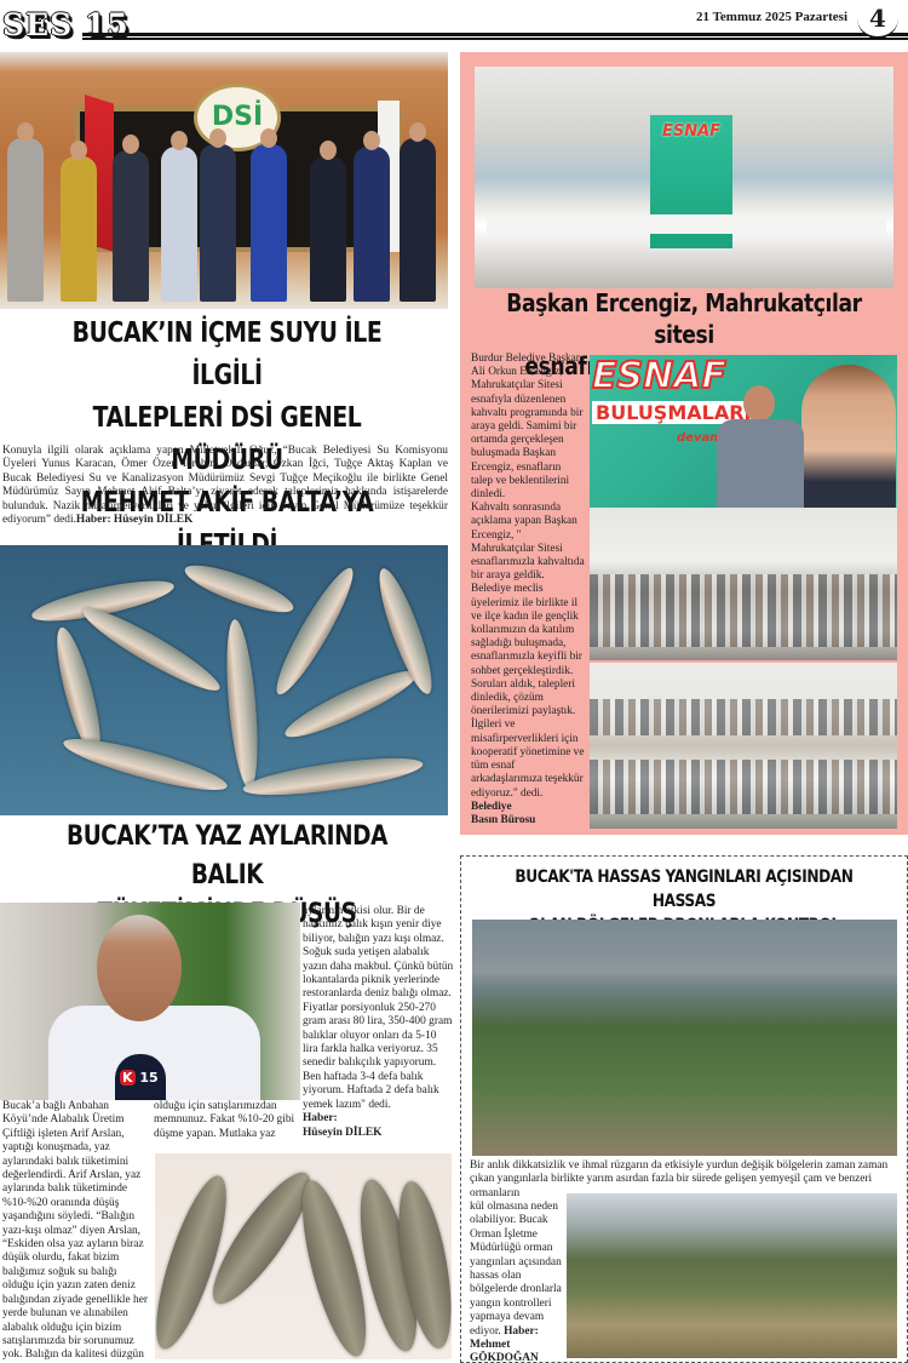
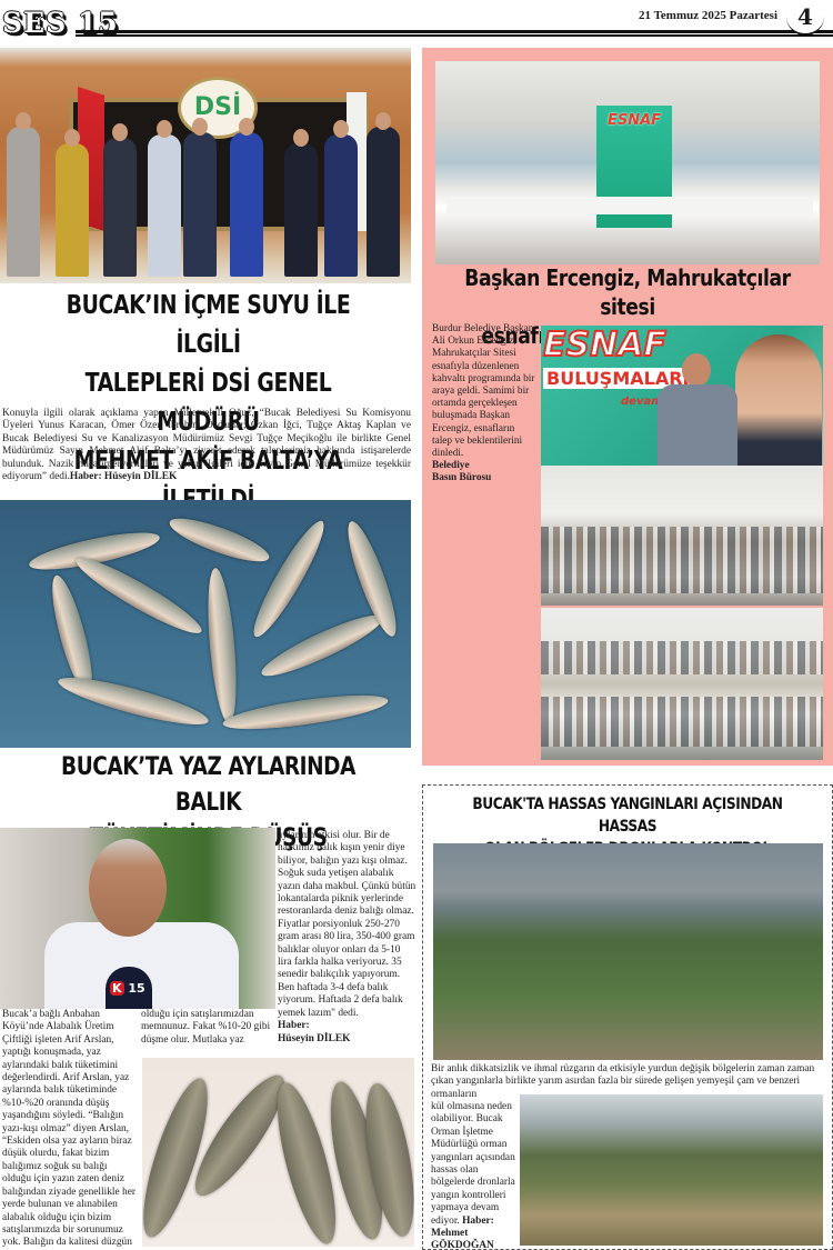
  SES 15
  21 Temmuz 2025 Pazartesi
  4
  DSİ
  BUCAK’IN İÇME SUYU İLE İLGİLİ
  TALEPLERİ DSİ GENEL MÜDÜRÜ
  Konuyla ilgili olarak açıklama yapan Milletvekili Oğuz, “Bucak Belediyesi Su Komisyonu Üyeleri Yunus Karacan, Ömer Özer, İbrahim Özdamar, Özkan İğci, Tuğçe Aktaş Kaplan ve Bucak Belediyesi Su ve Kanalizasyon Müdürümüz Sevgi Tuğçe Meçikoğlu ile birlikte Genel Müdürümüz Sayın Mehmet Akif Balta’yı ziyaret ederek taleplerimiz hakkında istişarelerde bulunduk. Nazik misafirperverlikleri ve yakın ilgileri için Sayın Genel Müdürümüze teşekkür ediyorum” dedi.Haber: Hüseyin DİLEK
  ESNAF
  Başkan Ercengiz, Mahrukatçılar sitesi
  Burdur Belediye Başkanı Ali Orkun Ercengiz, Mahrukatçılar Sitesi esnafıyla düzenlenen kahvaltı programında bir araya geldi. Samimi bir ortamda gerçekleşen buluşmada Başkan Ercengiz, esnafların talep ve beklentilerini dinledi.
- Kahvaltı sonrasında açıklama yapan Başkan Ercengiz, " Mahrukatçılar Sitesi esnaflarımızla kahvaltıda bir araya geldik. Belediye meclis üyelerimiz ile birlikte il ve ilçe kadın ile gençlik kollarımızın da katılım sağladığı buluşmada, esnaflarımızla keyifli bir sohbet gerçekleştirdik. Soruları aldık, talepleri dinledik, çözüm önerilerimizi paylaştık. İlgileri ve misafirperverlikleri için kooperatif yönetimine ve tüm esnaf arkadaşlarımıza teşekkür ediyoruz." dedi.
  Belediye
  Basın Bürosu
  ESNAF
  BULUŞMAL
  deva
  BUCAK’TA YAZ AYLARINDA BALIK
  K 15
  aylarının etkisi olur. Bir de halkımız balık kışın yenir diye biliyor, balığın yazı kışı olmaz. Soğuk suda yetişen alabalık yazın daha makbul. Çünkü bütün lokantalarda piknik yerlerinde restoranlarda deniz balığı olmaz. Fiyatlar porsiyonluk 250-270 gram arası 80 lira, 350-400 gram balıklar oluyor onları da 5-10 lira farkla halka veriyoruz. 35 senedir balıkçılık yapıyorum. Ben haftada 3-4 defa balık yiyorum. Haftada 2 defa balık yemek lazım" dedi.
  Haber:
  Hüseyin DİLEK
  Bucak’a bağlı Anbahan Köyü’nde Alabalık Üretim Çiftliği işleten Arif Arslan, yaptığı konuşmada, yaz aylarındaki balık tüketimini değerlendirdi. Arif Arslan, yaz aylarında balık tüketiminde %10-%20 oranında düşüş yaşandığını söyledi. “Balığın yazı-kışı olmaz” diyen Arslan, “Eskiden olsa yaz ayların biraz düşük olurdu, fakat bizim balığımız soğuk su balığı olduğu için yazın zaten deniz balığından ziyade genellikle her yerde bulunan ve alınabilen alabalık olduğu için bizim satışlarımızda bir sorunumuz yok. Balığın da kalitesi düzgün
- olduğu için satışlarımızdan memnunuz. Fakat %10-20 gibi düşme yapan. Mutlaka yaz
+ olduğu için satışlarımızdan memnunuz. Fakat %10-20 gibi düşme olur. Mutlaka yaz
  BUCAK'TA HASSAS YANGINLARI AÇISINDAN HASSAS
  Bir anlık dikkatsizlik ve ihmal rüzgarın da etkisiyle yurdun değişik bölgelerin zaman zaman çıkan yangınlarla birlikte yarım asırdan fazla bir sürede gelişen yemyeşil çam ve benzeri ormanların
  kül olmasına neden olabiliyor. Bucak Orman İşletme Müdürlüğü orman yangınları açısından hassas olan bölgelerde dronlarla yangın kontrolleri yapmaya devam ediyor. Haber:
  Mehmet
  GÖKDOĞAN
